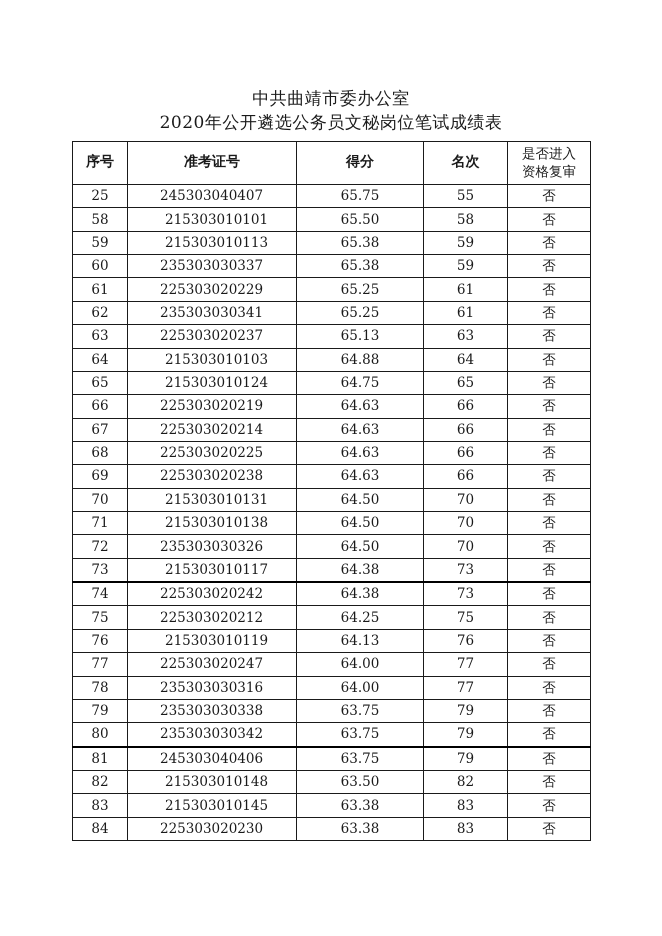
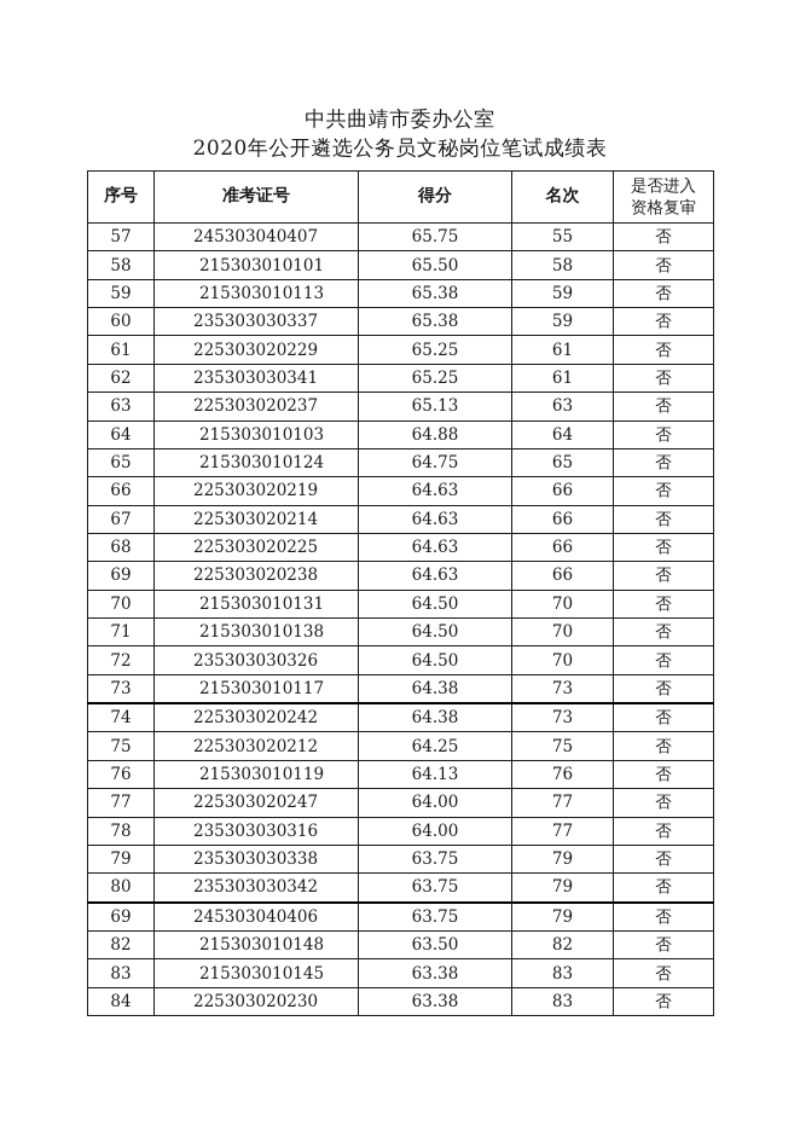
  中共曲靖市委办公室
  2020年公开遴选公务员文秘岗位笔试成绩表
  序号	准考证号	得分	名次	是否进入资格复审
- 25	245303040407	65.75	55	否
+ 57	245303040407	65.75	55	否
  58	215303010101	65.50	58	否
  59	215303010113	65.38	59	否
  60	235303030337	65.38	59	否
  61	225303020229	65.25	61	否
  62	235303030341	65.25	61	否
  63	225303020237	65.13	63	否
  64	215303010103	64.88	64	否
  65	215303010124	64.75	65	否
  66	225303020219	64.63	66	否
  67	225303020214	64.63	66	否
  68	225303020225	64.63	66	否
  69	225303020238	64.63	66	否
  70	215303010131	64.50	70	否
  71	215303010138	64.50	70	否
  72	235303030326	64.50	70	否
  73	215303010117	64.38	73	否
  74	225303020242	64.38	73	否
  75	225303020212	64.25	75	否
  76	215303010119	64.13	76	否
  77	225303020247	64.00	77	否
  78	235303030316	64.00	77	否
  79	235303030338	63.75	79	否
  80	235303030342	63.75	79	否
- 81	245303040406	63.75	79	否
+ 69	245303040406	63.75	79	否
  82	215303010148	63.50	82	否
  83	215303010145	63.38	83	否
  84	225303020230	63.38	83	否
